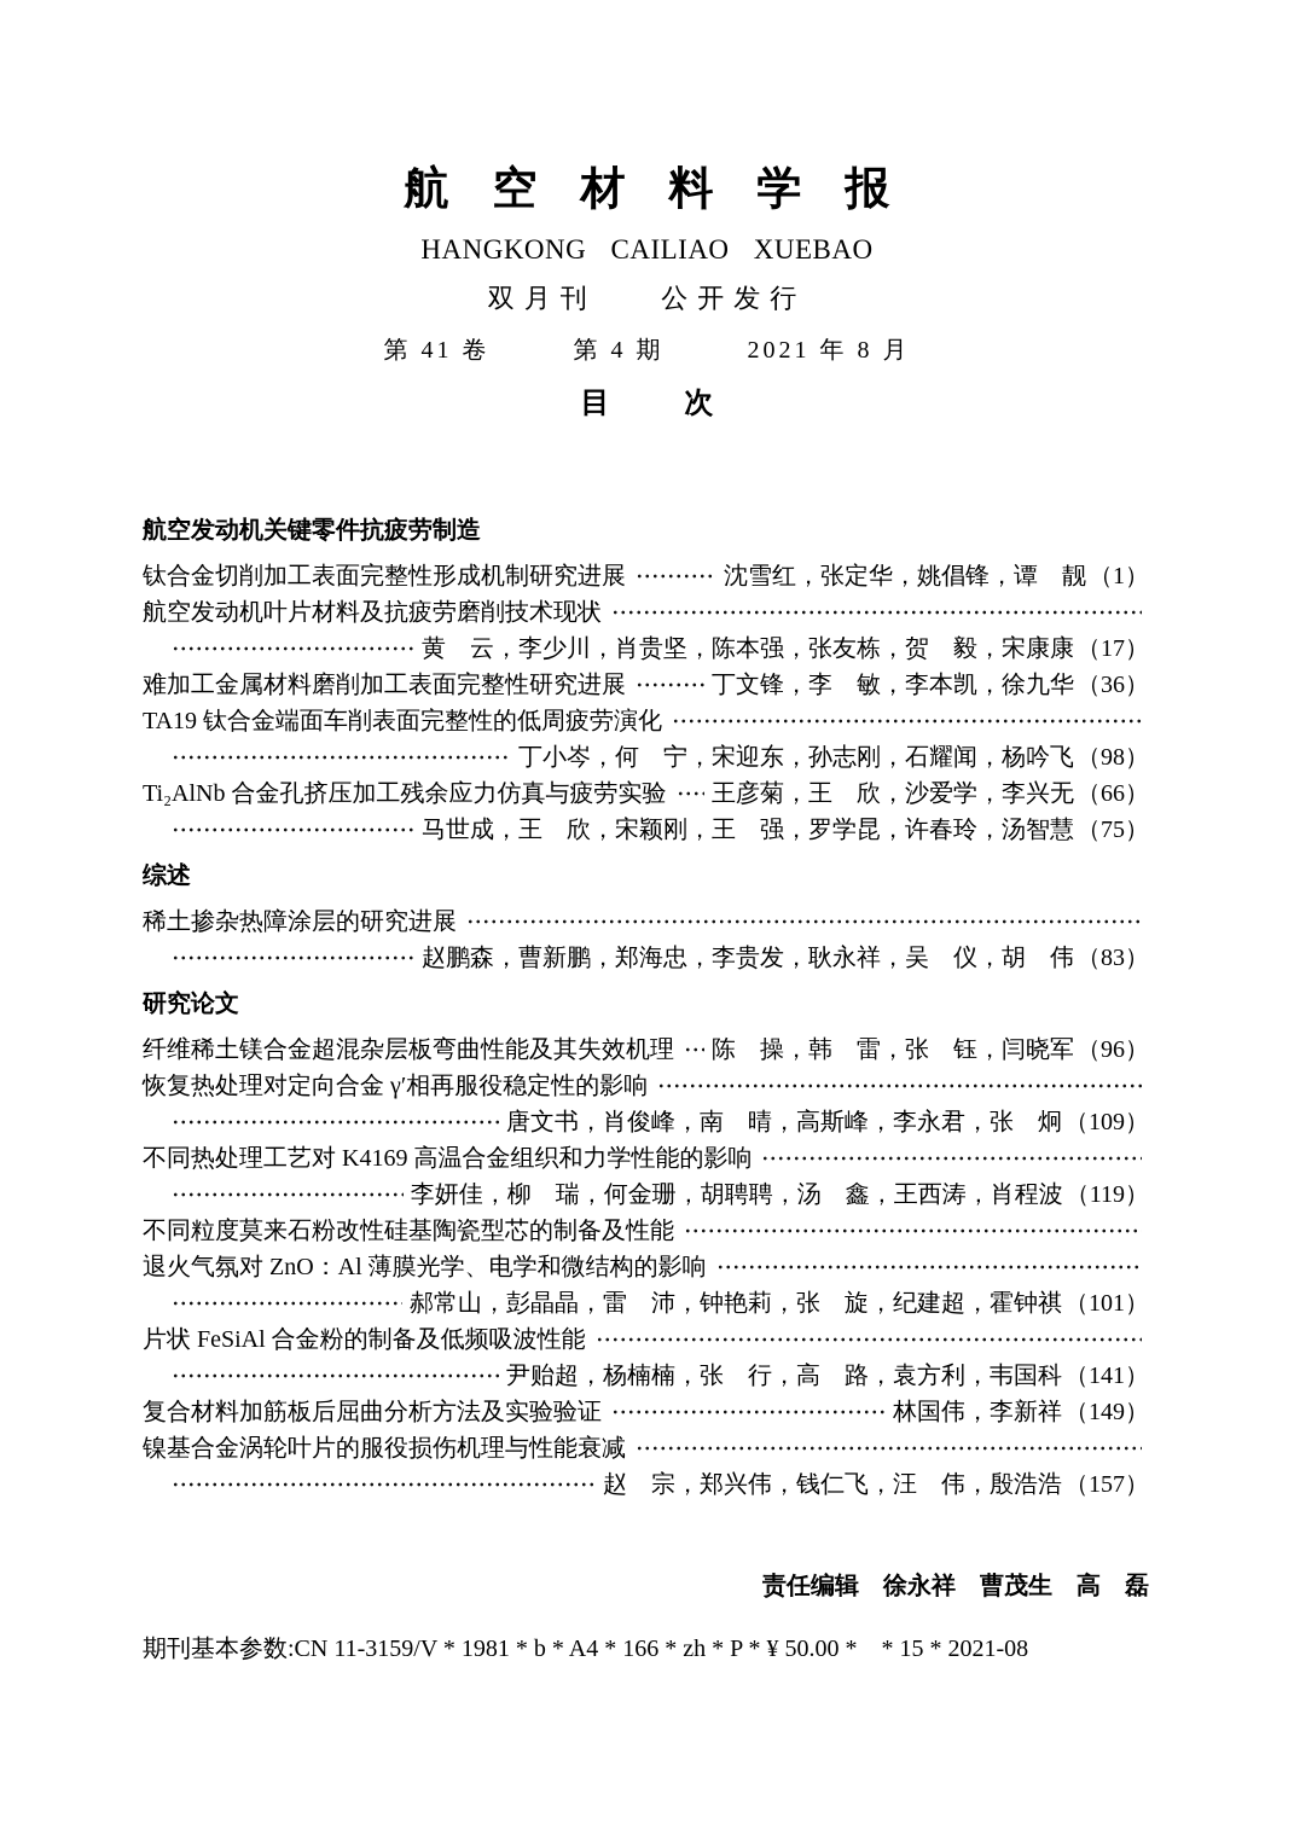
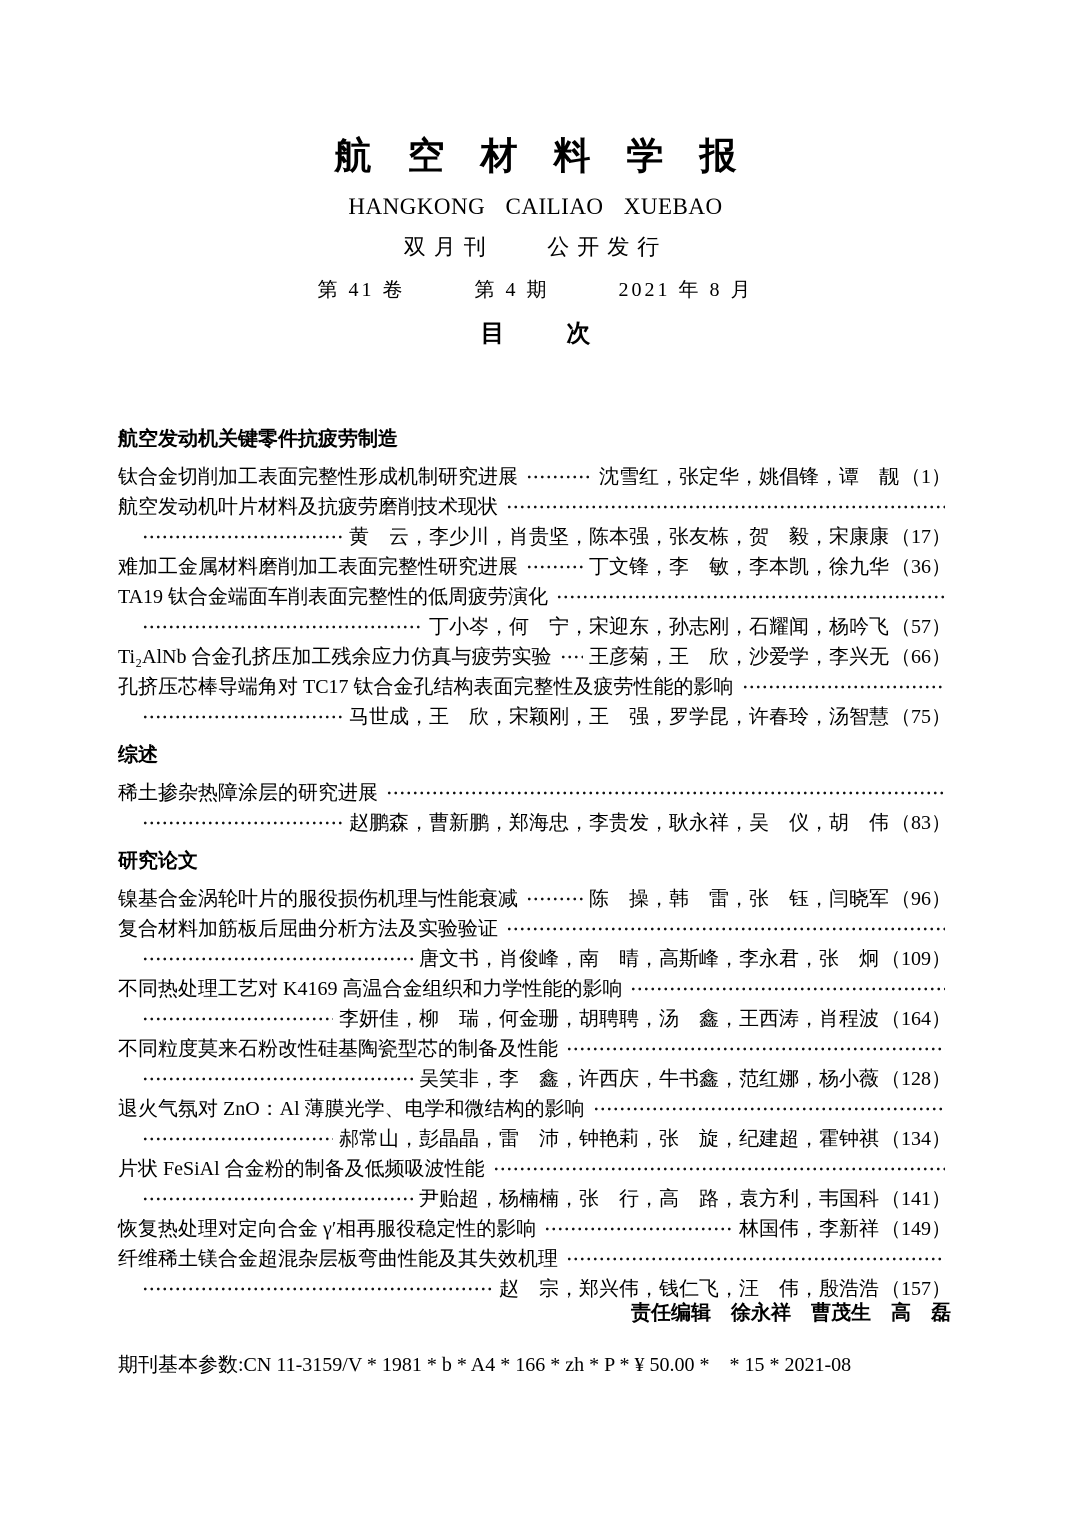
  航空材料学报
  HANGKONG CAILIAO XUEBAO
  双月刊 公开发行
  第 41 卷 第 4 期 2021 年 8 月
  目 次
  航空发动机关键零件抗疲劳制造
  钛合金切削加工表面完整性形成机制研究进展
  沈雪红，张定华，姚倡锋，谭 靓
  （1）
  航空发动机叶片材料及抗疲劳磨削技术现状
  黄 云，李少川，肖贵坚，陈本强，张友栋，贺 毅，宋康康
  （17）
  难加工金属材料磨削加工表面完整性研究进展
  丁文锋，李 敏，李本凯，徐九华
  （36）
  TA19 钛合金端面车削表面完整性的低周疲劳演化
  丁小岑，何 宁，宋迎东，孙志刚，石耀闻，杨吟飞
- （98）
+ （57）
  Ti₂AlNb 合金孔挤压加工残余应力仿真与疲劳实验
  王彦菊，王 欣，沙爱学，李兴无
  （66）
+ 孔挤压芯棒导端角对 TC17 钛合金孔结构表面完整性及疲劳性能的影响
  马世成，王 欣，宋颖刚，王 强，罗学昆，许春玲，汤智慧
  （75）
  综述
  稀土掺杂热障涂层的研究进展
  赵鹏森，曹新鹏，郑海忠，李贵发，耿永祥，吴 仪，胡 伟
  （83）
  研究论文
- 纤维稀土镁合金超混杂层板弯曲性能及其失效机理
+ 镍基合金涡轮叶片的服役损伤机理与性能衰减
  陈 操，韩 雷，张 钰，闫晓军
  （96）
- 恢复热处理对定向合金 γ′相再服役稳定性的影响
+ 复合材料加筋板后屈曲分析方法及实验验证
  唐文书，肖俊峰，南 晴，高斯峰，李永君，张 炯
  （109）
  不同热处理工艺对 K4169 高温合金组织和力学性能的影响
  李妍佳，柳 瑞，何金珊，胡聘聘，汤 鑫，王西涛，肖程波
- （119）
+ （164）
  不同粒度莫来石粉改性硅基陶瓷型芯的制备及性能
+ 吴笑非，李 鑫，许西庆，牛书鑫，范红娜，杨小薇
+ （128）
  退火气氛对 ZnO：Al 薄膜光学、电学和微结构的影响
  郝常山，彭晶晶，雷 沛，钟艳莉，张 旋，纪建超，霍钟祺
- （101）
+ （134）
  片状 FeSiAl 合金粉的制备及低频吸波性能
  尹贻超，杨楠楠，张 行，高 路，袁方利，韦国科
  （141）
- 复合材料加筋板后屈曲分析方法及实验验证
+ 恢复热处理对定向合金 γ′相再服役稳定性的影响
  林国伟，李新祥
  （149）
- 镍基合金涡轮叶片的服役损伤机理与性能衰减
+ 纤维稀土镁合金超混杂层板弯曲性能及其失效机理
  赵 宗，郑兴伟，钱仁飞，汪 伟，殷浩浩
  （157）
  责任编辑 徐永祥 曹茂生 高 磊
  期刊基本参数:CN 11-3159/V * 1981 * b * A4 * 166 * zh * P * ¥ 50.00 * * 15 * 2021-08
